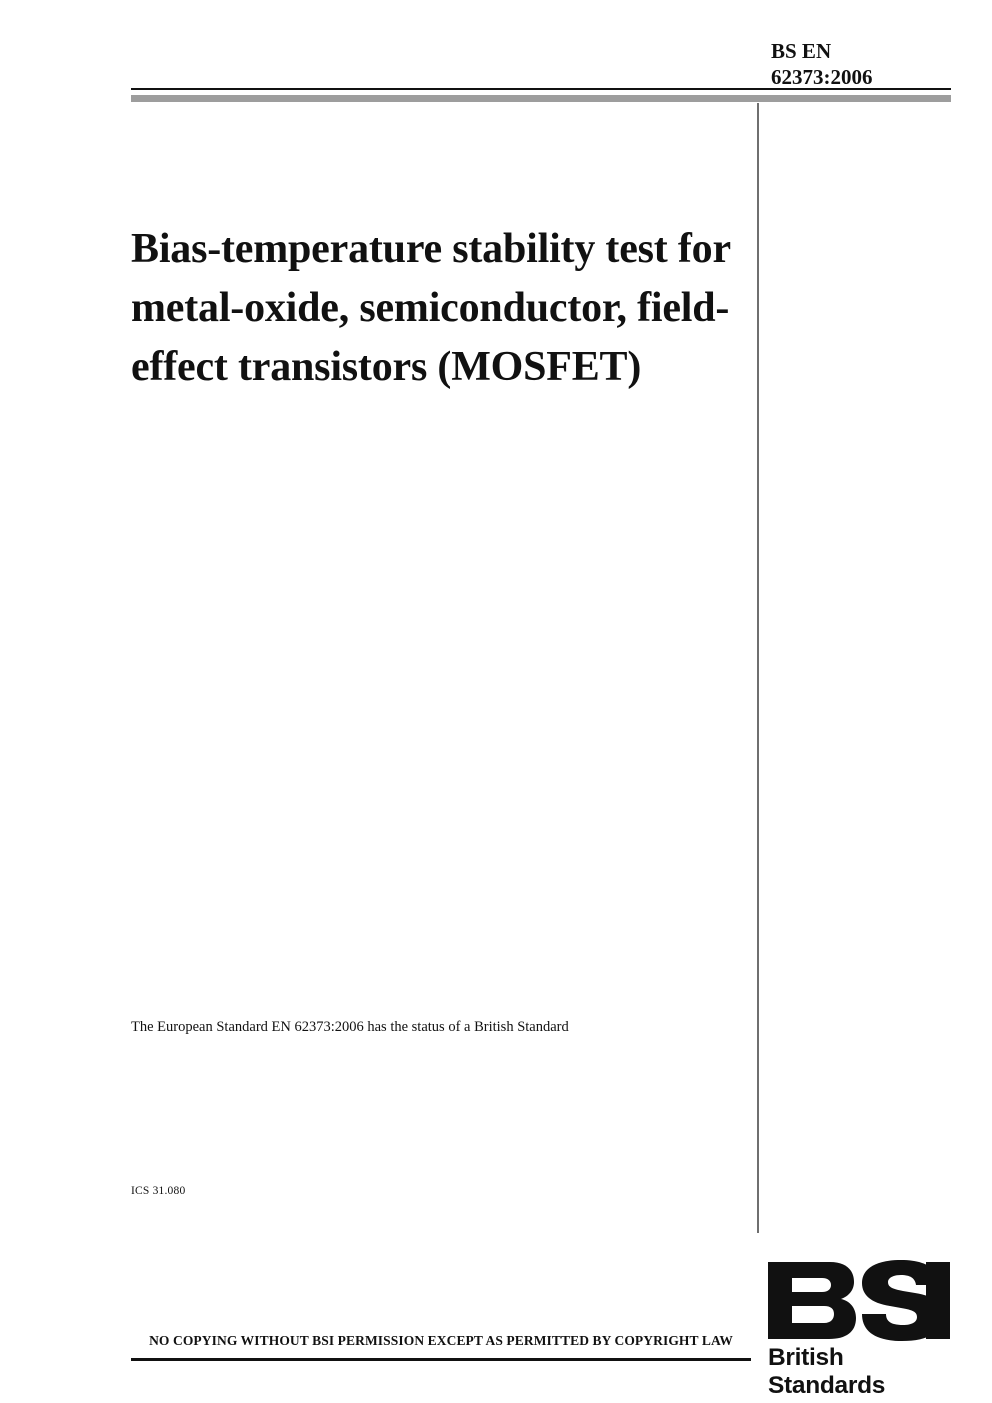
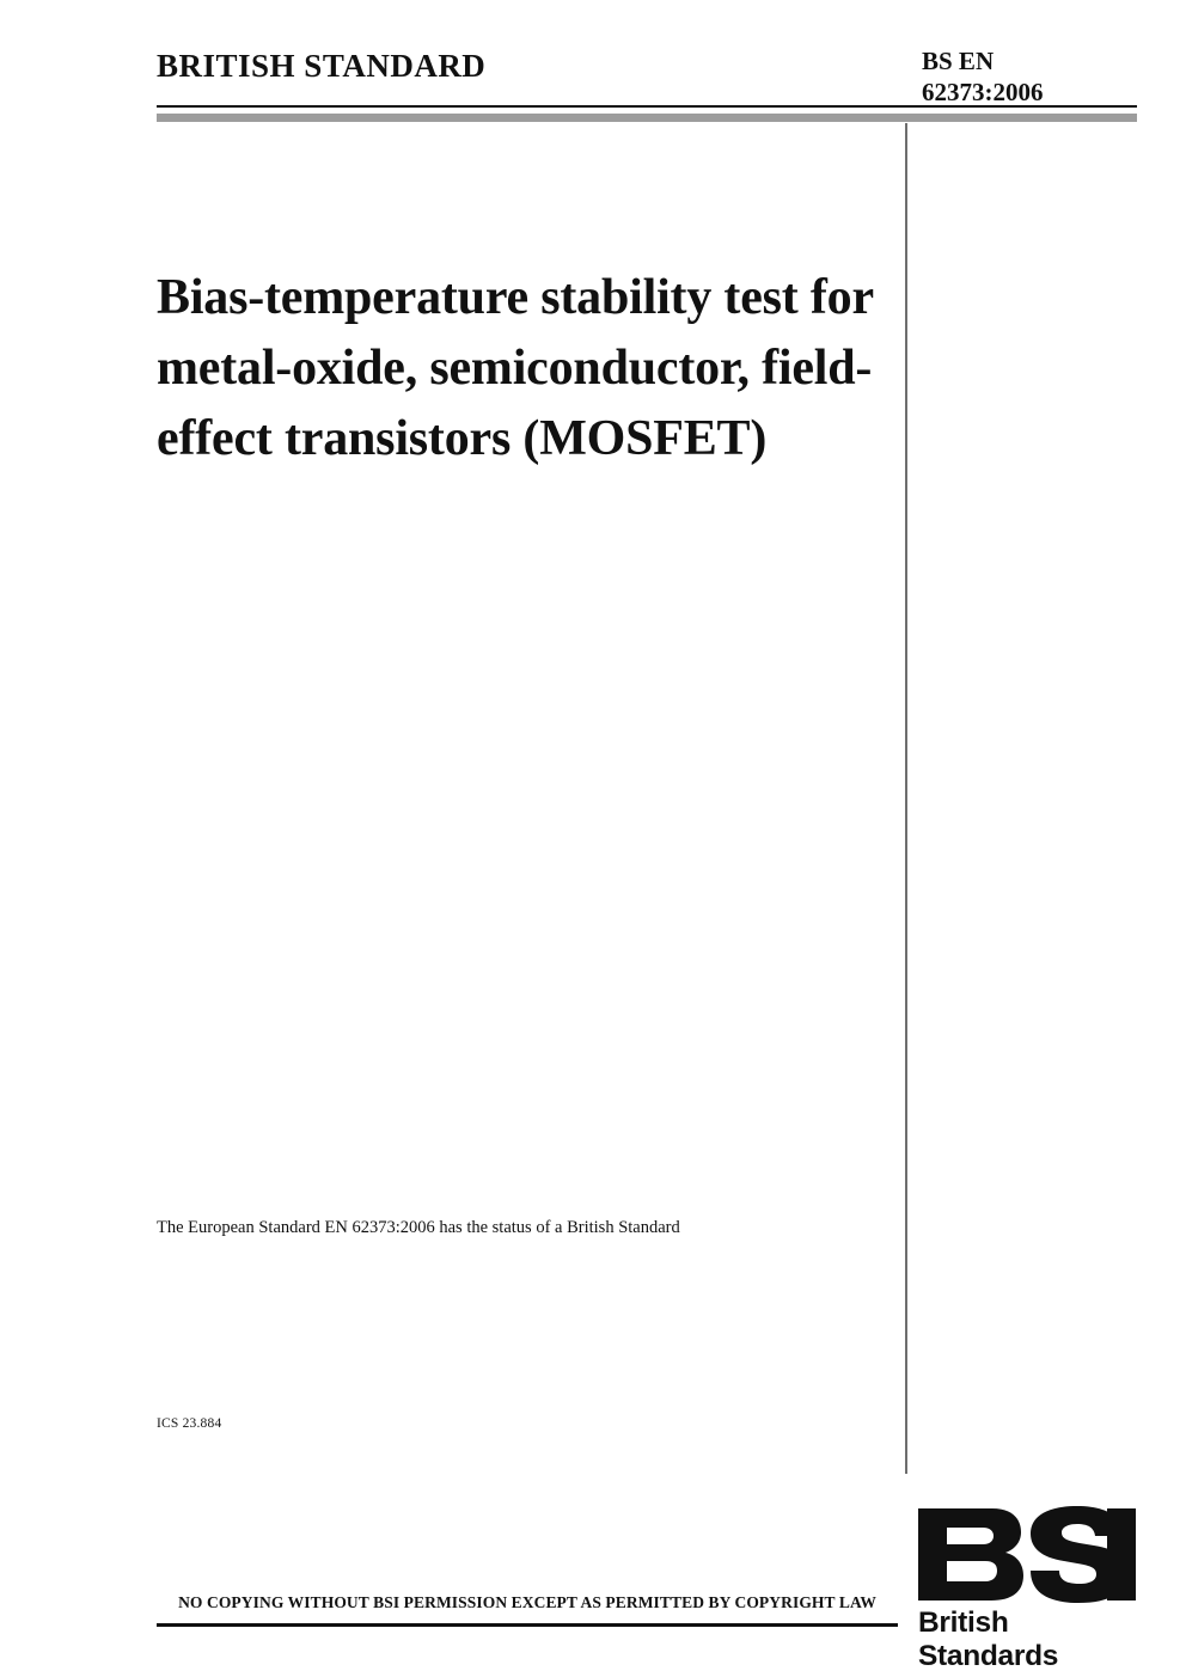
+ BRITISH STANDARD
  BS EN
  62373:2006
  Bias-temperature stability test for metal-oxide, semiconductor, field-effect transistors (MOSFET)
  The European Standard EN 62373:2006 has the status of a British Standard
- ICS 31.080
+ ICS 23.884
  NO COPYING WITHOUT BSI PERMISSION EXCEPT AS PERMITTED BY COPYRIGHT LAW
  British Standards
